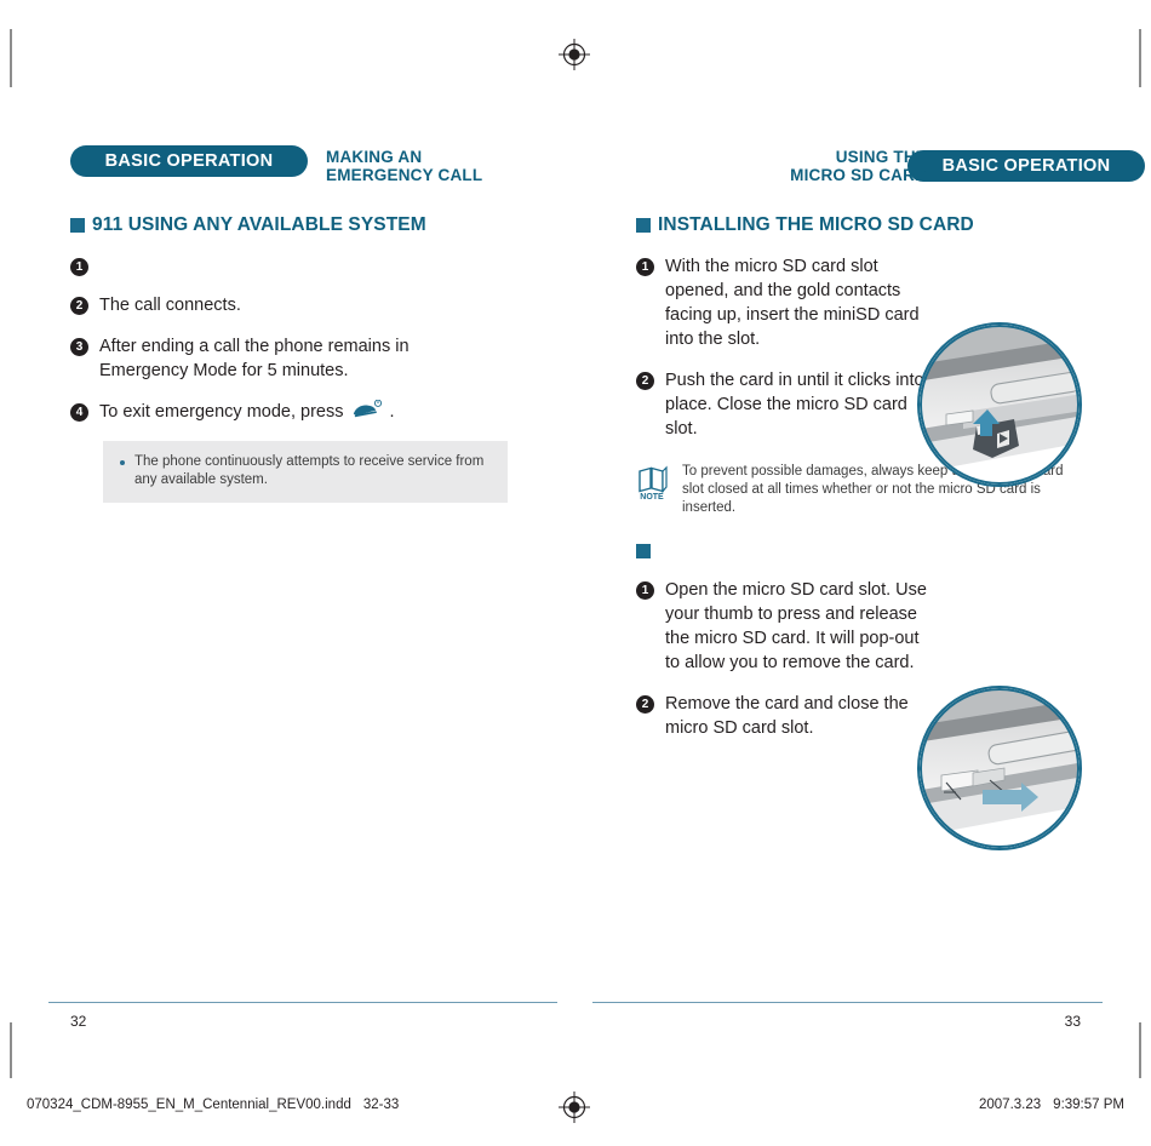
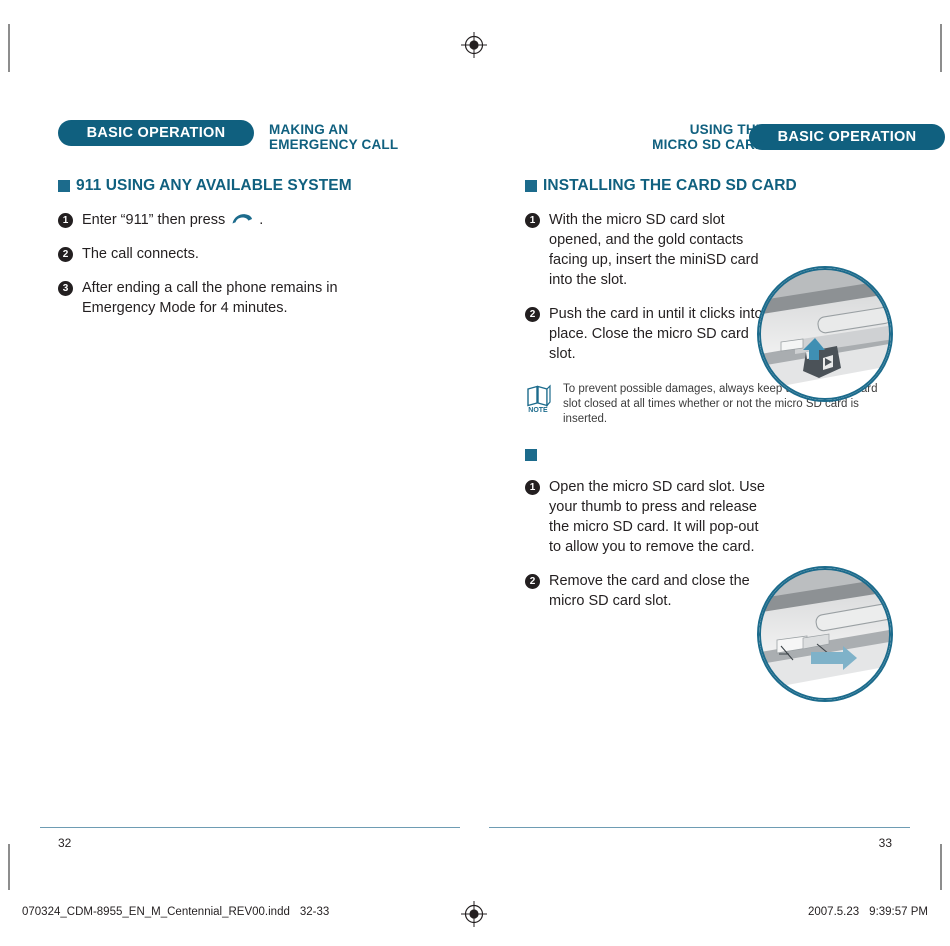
  BASIC OPERATION
  MAKING AN
  EMERGENCY CALL
  911 USING ANY AVAILABLE SYSTEM
  1
+ Enter “911” then press .
  2
  The call connects.
  3
- After ending a call the phone remains in Emergency Mode for 5 minutes.
+ After ending a call the phone remains in Emergency Mode for 4 minutes.
- 4
- To exit emergency mode, press .
- The phone continuously attempts to receive service from any available system.
  BASIC OPERATION
  USING THE
  MICRO SD CARD
- INSTALLING THE MICRO SD CARD
+ INSTALLING THE CARD SD CARD
  1
  With the micro SD card slot opened, and the gold contacts facing up, insert the miniSD card into the slot.
  2
  Push the card in until it clicks into place. Close the micro SD card slot.
  To prevent possible damages, always keeprd slot closed at all times whether or not the micro SD card is inserted.
  1
  Open the micro SD card slot. Use your thumb to press and release the micro SD card. It will pop-out to allow you to remove the card.
  2
  Remove the card and close the micro SD card slot.
  32
  33
  070324_CDM-8955_EN_M_Centennial_REV00.indd 32-33
- 2007.3.23 9:39:57 PM
+ 2007.5.23 9:39:57 PM
